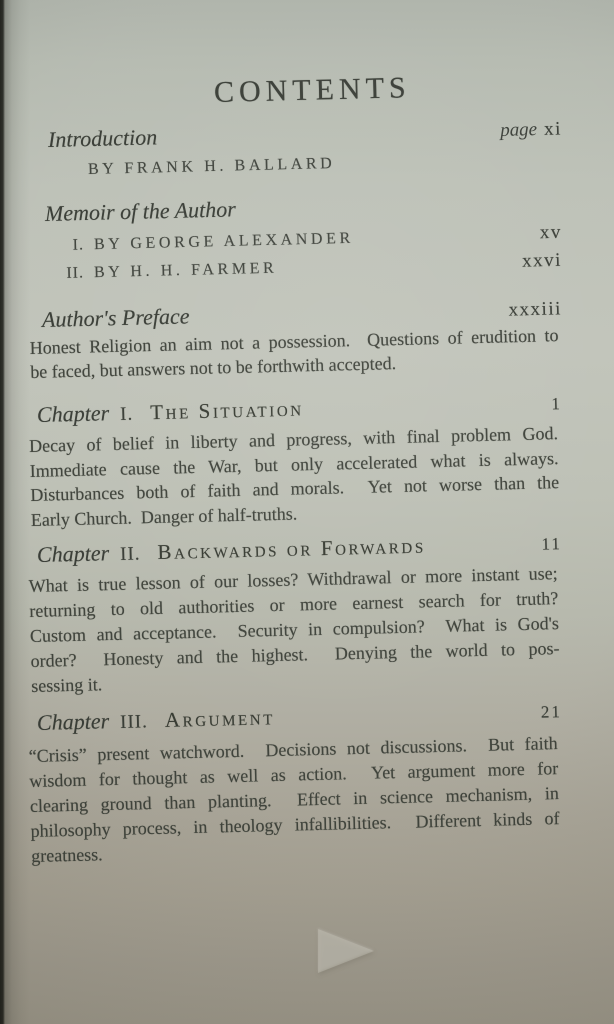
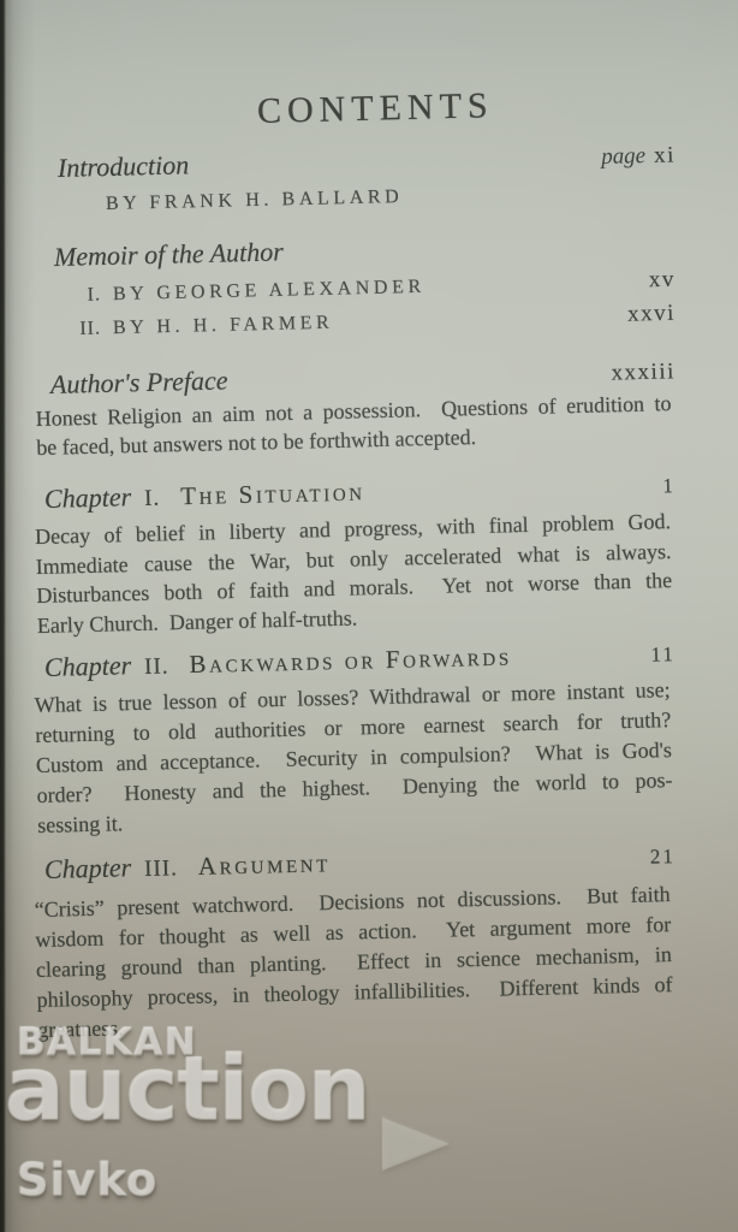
+ BALKAN
+ auction
+ Sivko
